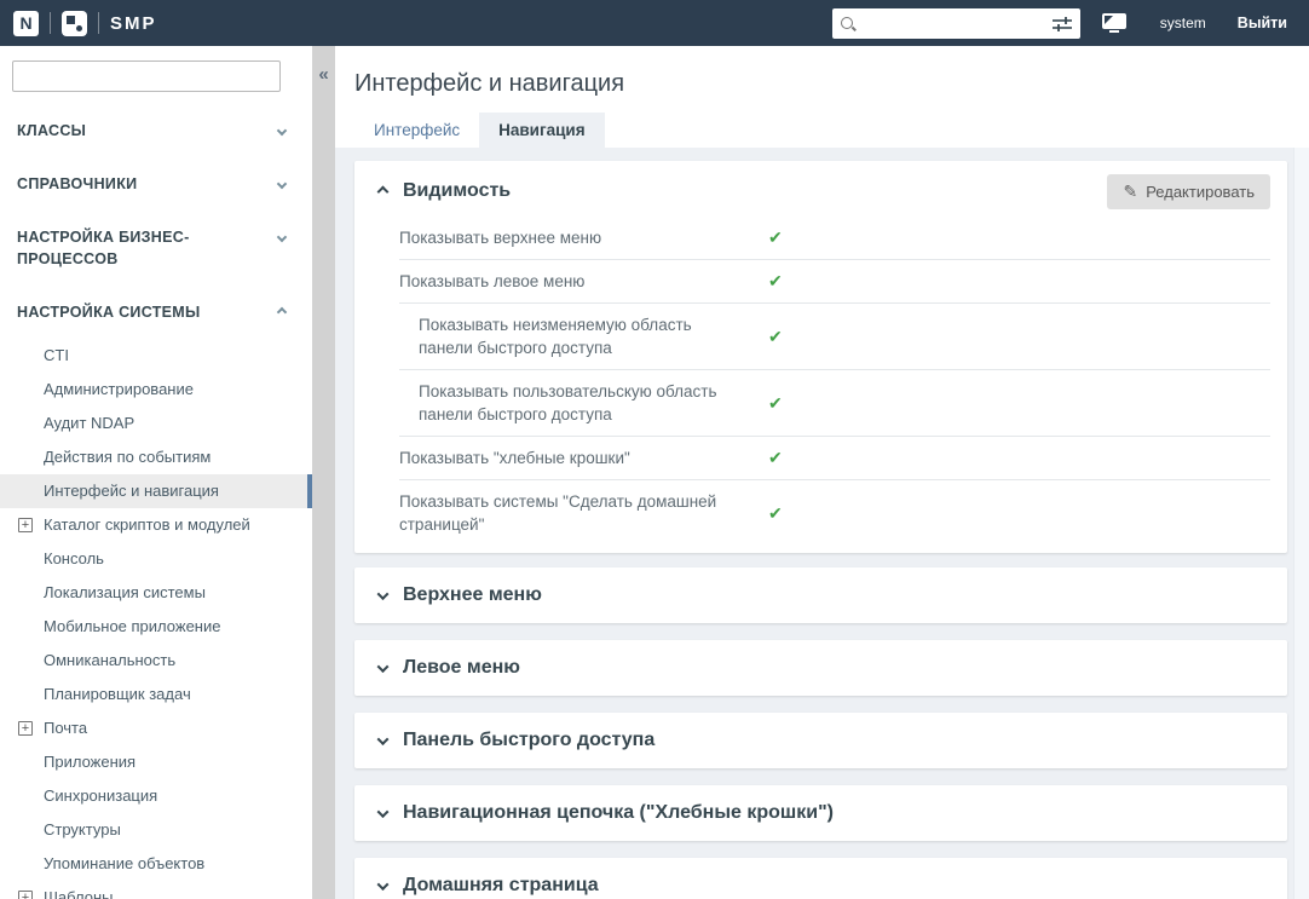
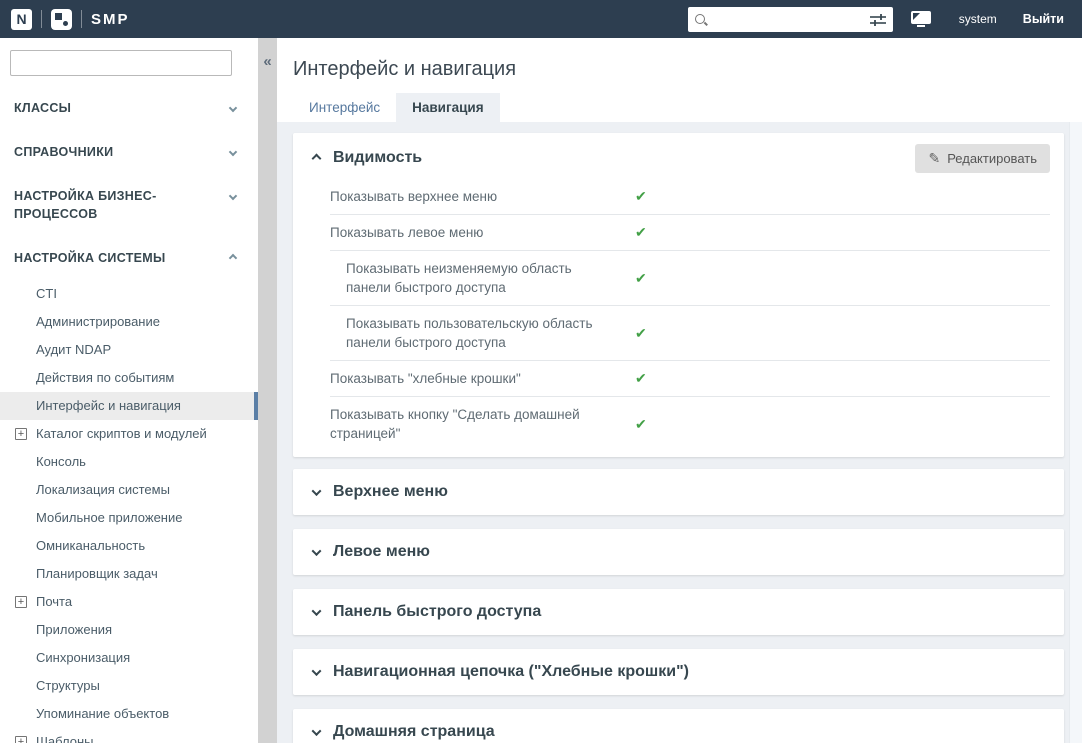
  N
  SMP
  system
  Выйти
  КЛАССЫ
  СПРАВОЧНИКИ
  НАСТРОЙКА БИЗНЕС-ПРОЦЕССОВ
  НАСТРОЙКА СИСТЕМЫ
  CTI
  Администрирование
  Аудит NDAP
  Действия по событиям
  Интерфейс и навигация
  +
  Каталог скриптов и модулей
  Консоль
  Локализация системы
  Мобильное приложение
  Омниканальность
  Планировщик задач
  +
  Почта
  Приложения
  Синхронизация
  Структуры
  Упоминание объектов
  +
  Шаблоны
  «
  Интерфейс и навигация
  Интерфейс
  Навигация
  Видимость
  ✎
  Редактировать
  Показывать верхнее меню
  ✔
  Показывать левое меню
  ✔
  Показывать неизменяемую область панели быстрого доступа
  ✔
  Показывать пользовательскую область панели быстрого доступа
  ✔
  Показывать "хлебные крошки"
  ✔
- Показывать системы "Сделать домашней страницей"
+ Показывать кнопку "Сделать домашней страницей"
  ✔
  Верхнее меню
  Левое меню
  Панель быстрого доступа
  Навигационная цепочка ("Хлебные крошки")
  Домашняя страница
